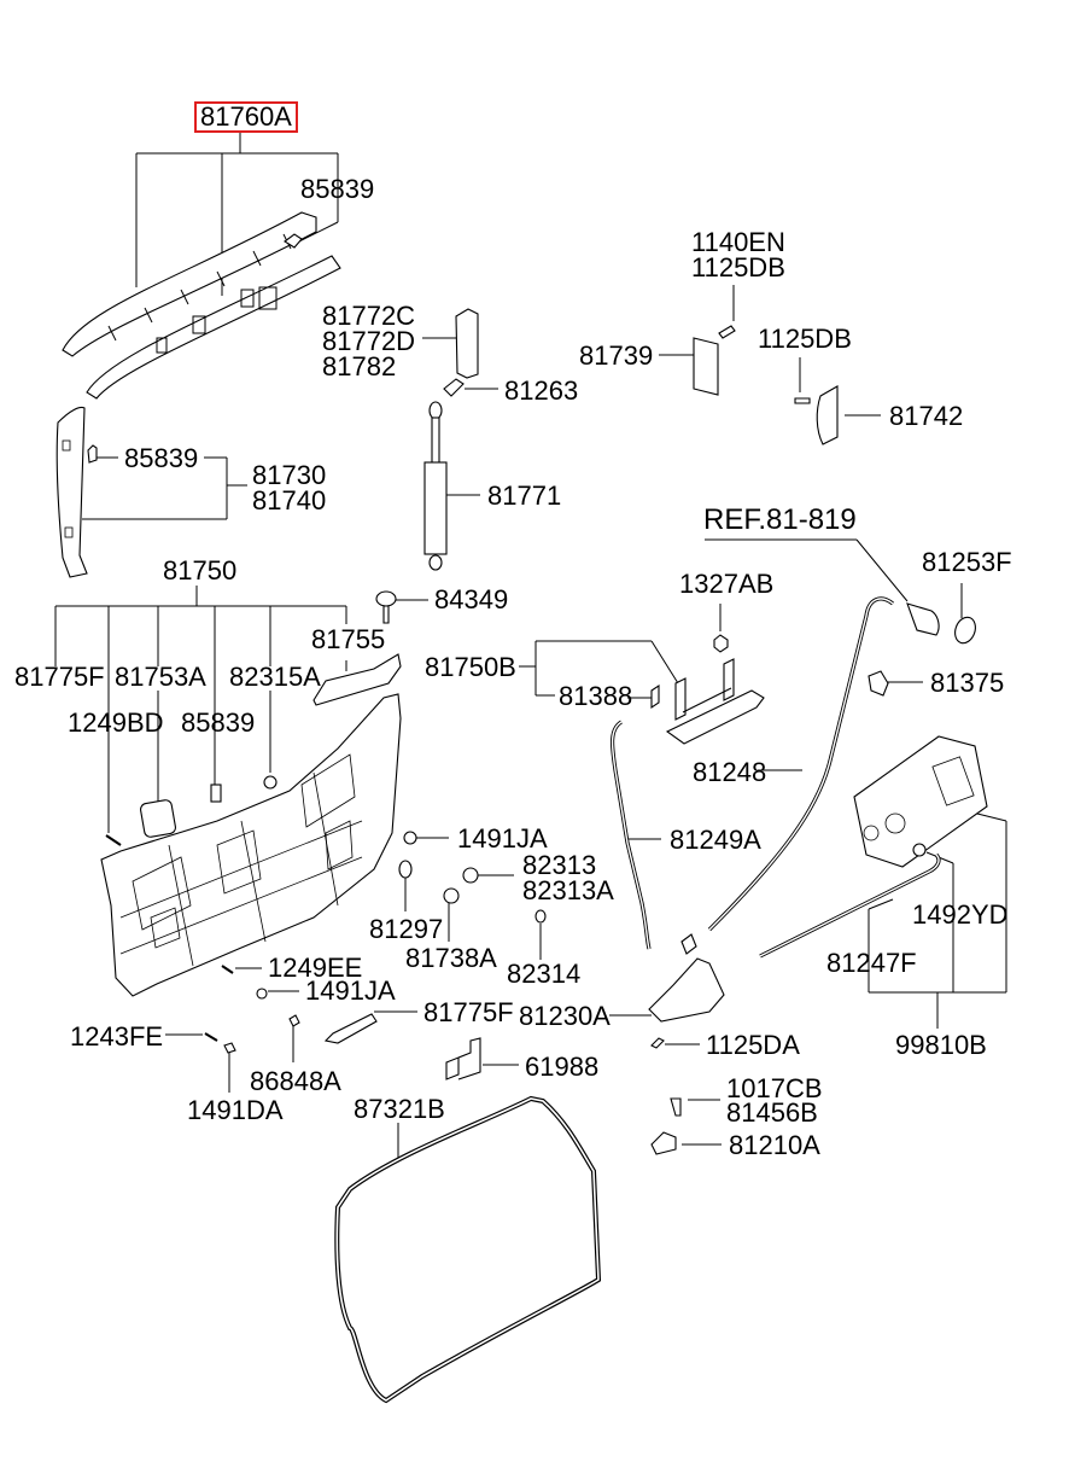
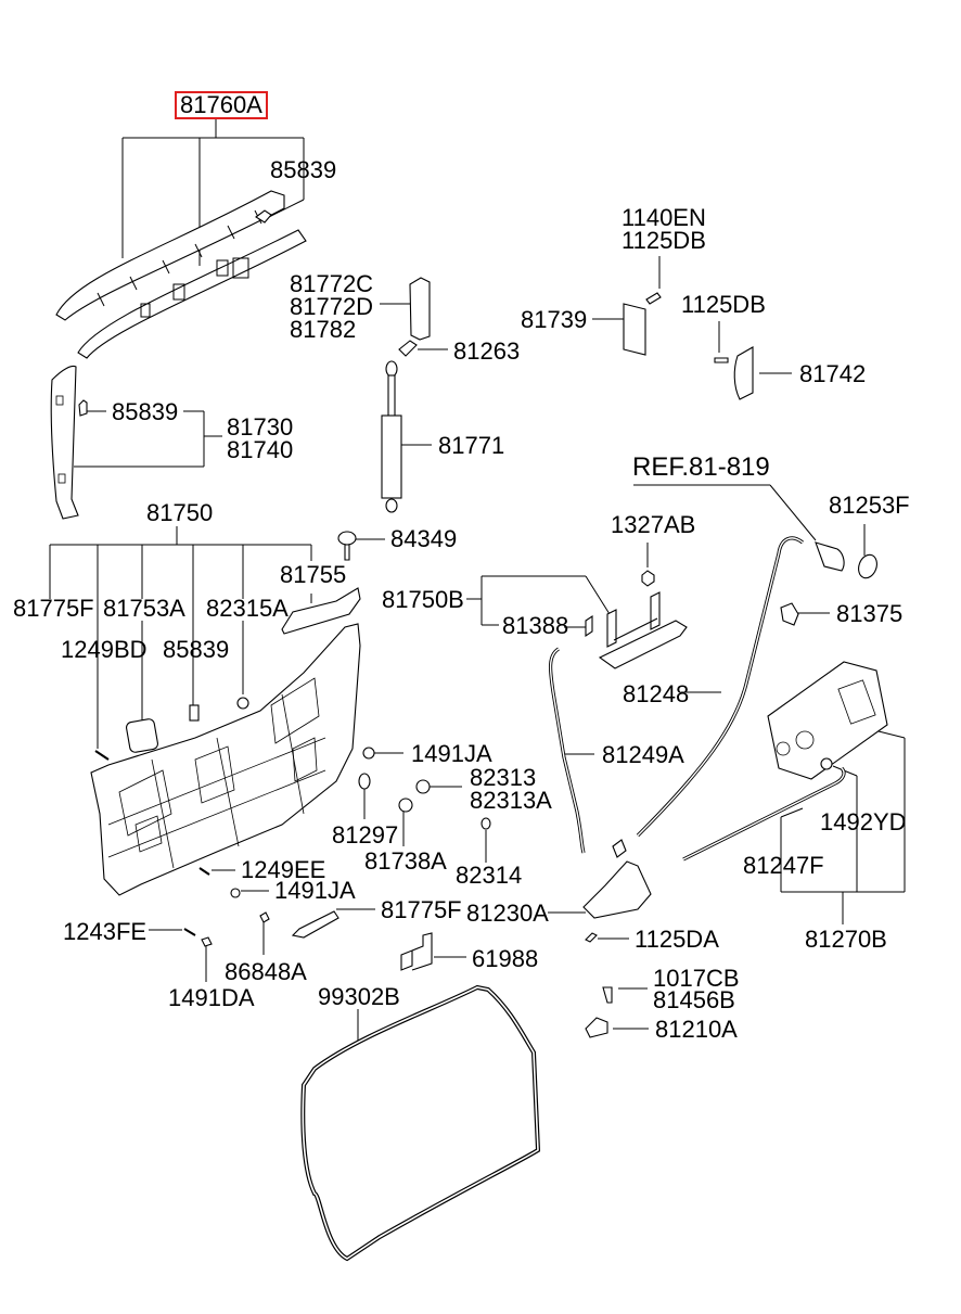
  81760A
  85839
  81772C
  81772D
  81782
  81263
  1140EN
  1125DB
  81739
  1125DB
  81742
  85839
  81730
  81740
  81771
  REF.81-819
  81253F
  81750
  84349
  1327AB
  81755
  81775F
  81753A
  82315A
  81750B
  81375
  81388
  1249BD
  85839
  81248
  1491JA
  81249A
  82313
  82313A
  1492YD
  81297
  81738A
  82314
  1249EE
  81247F
  1491JA
  81775F
  81230A
  1243FE
  1125DA
- 99810B
+ 81270B
  86848A
  61988
  1491DA
  1017CB
  81456B
- 87321B
+ 99302B
  81210A
